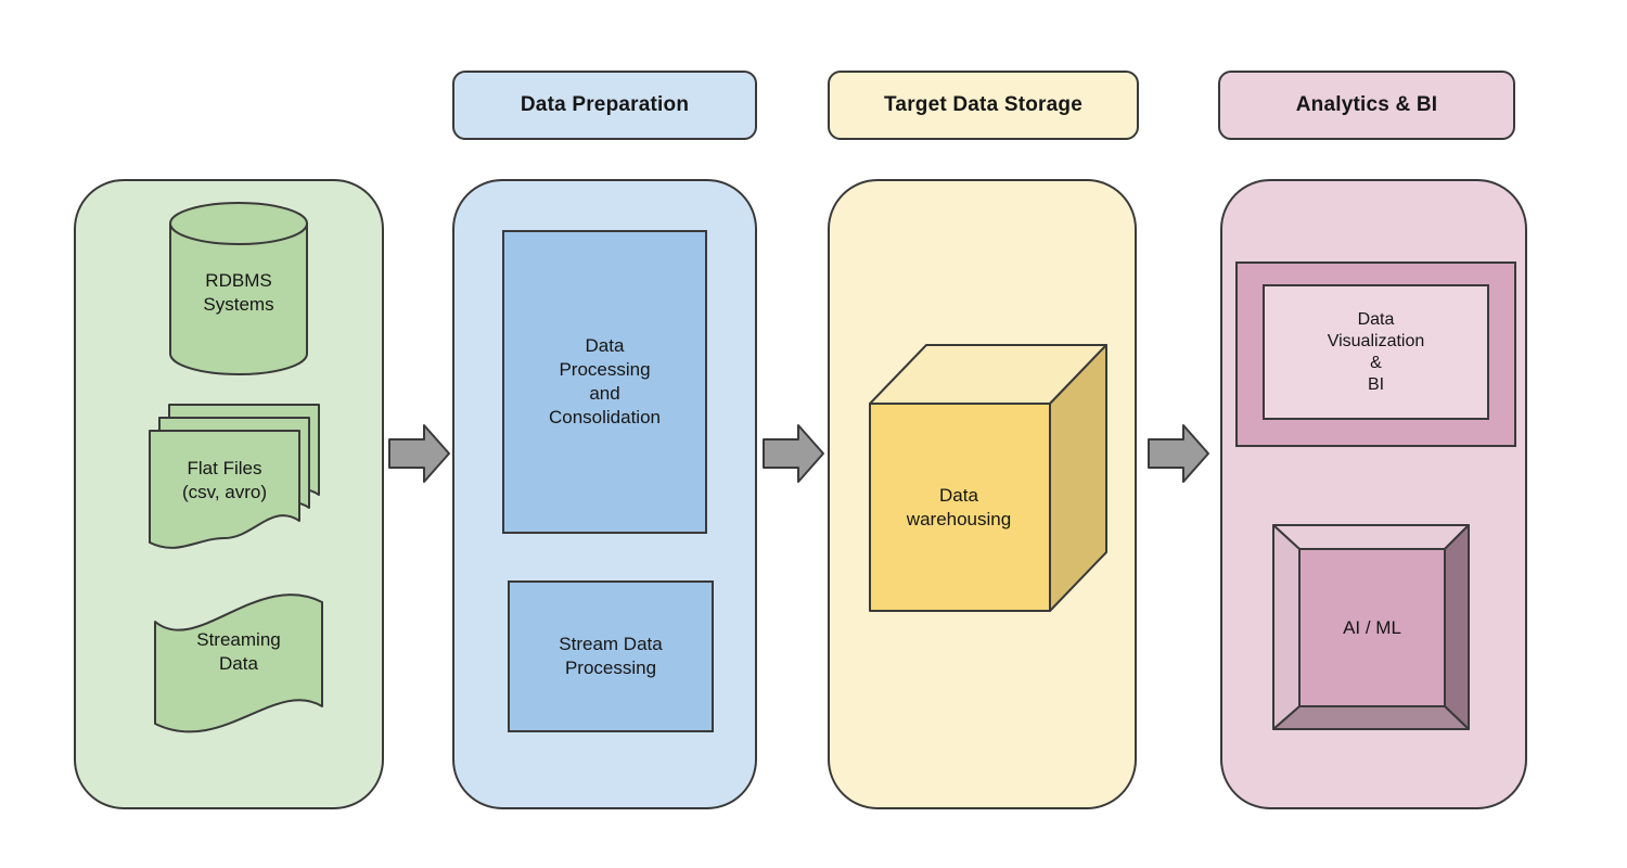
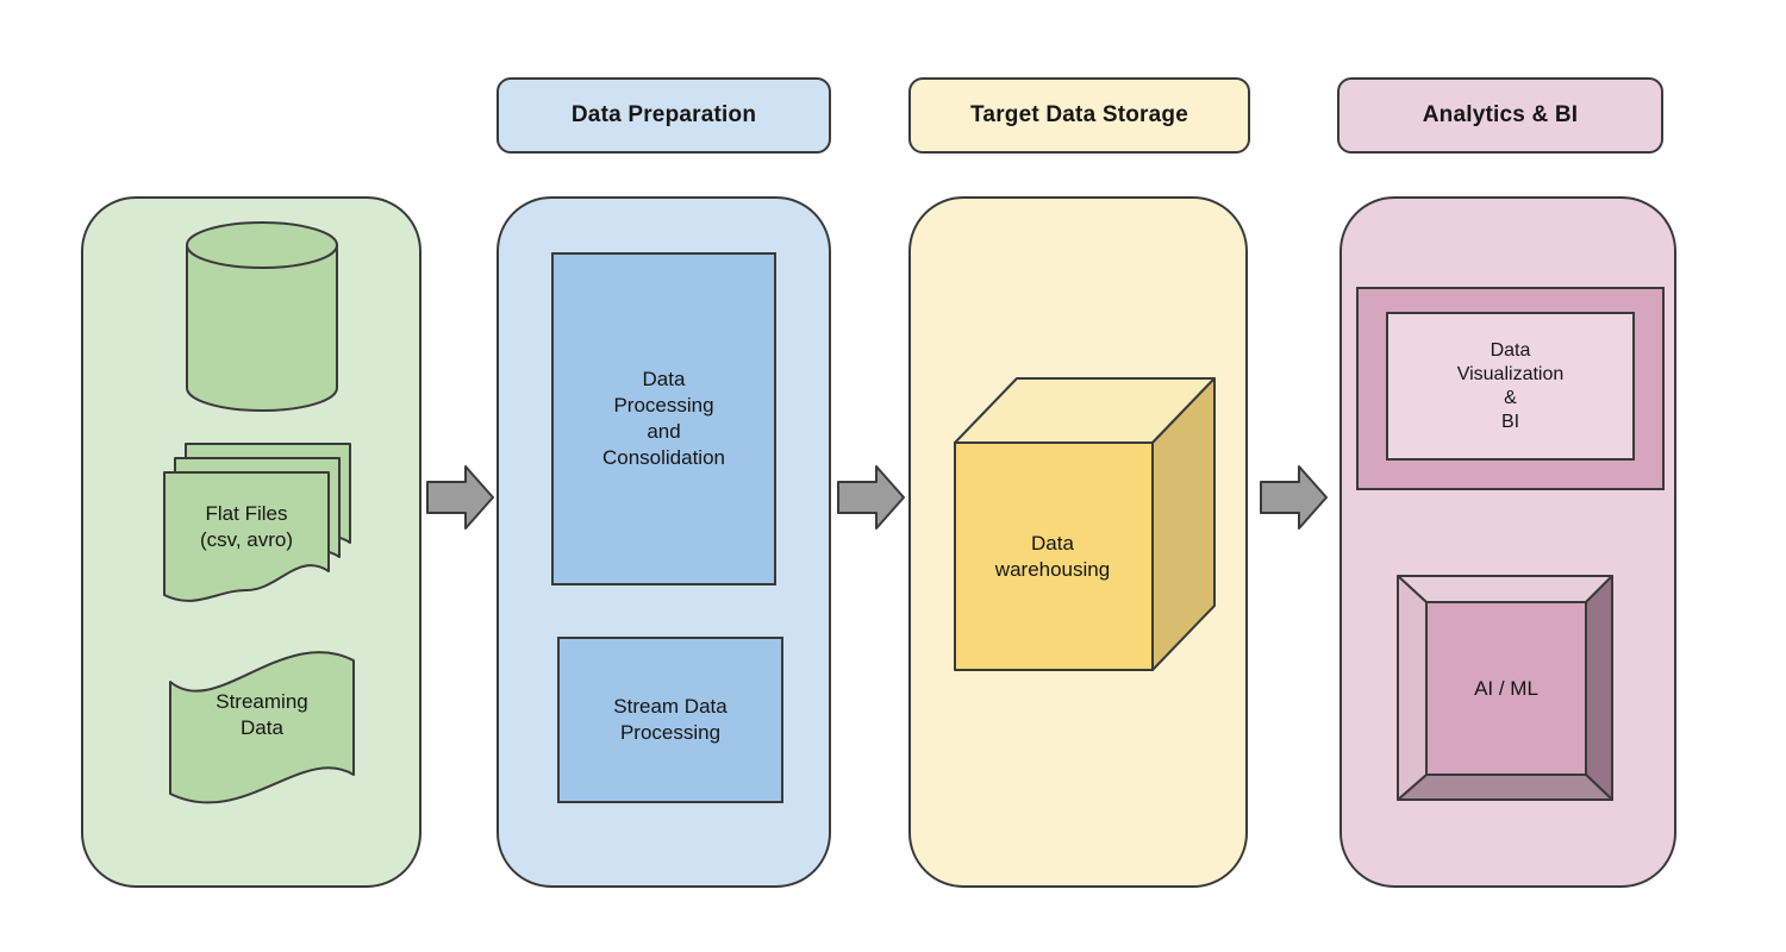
  Data Preparation
  Target Data Storage
  Analytics & BI
- RDBMS
- Systems
  Flat Files
  (csv, avro)
  Streaming
  Data
  Data
  Processing
  and
  Consolidation
  Stream Data
  Processing
  Data
  warehousing
  Data
  Visualization
  &
  BI
  AI / ML
